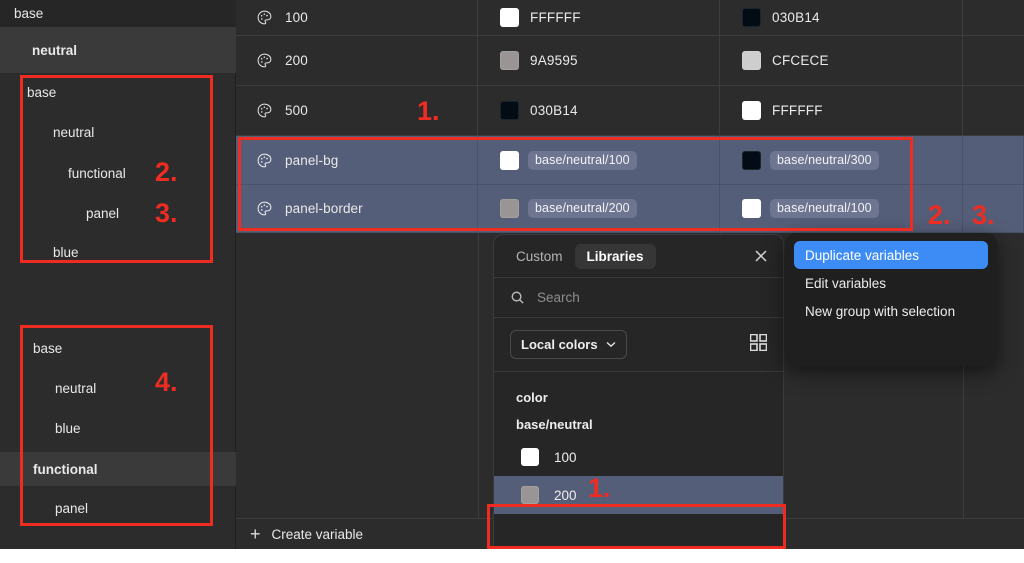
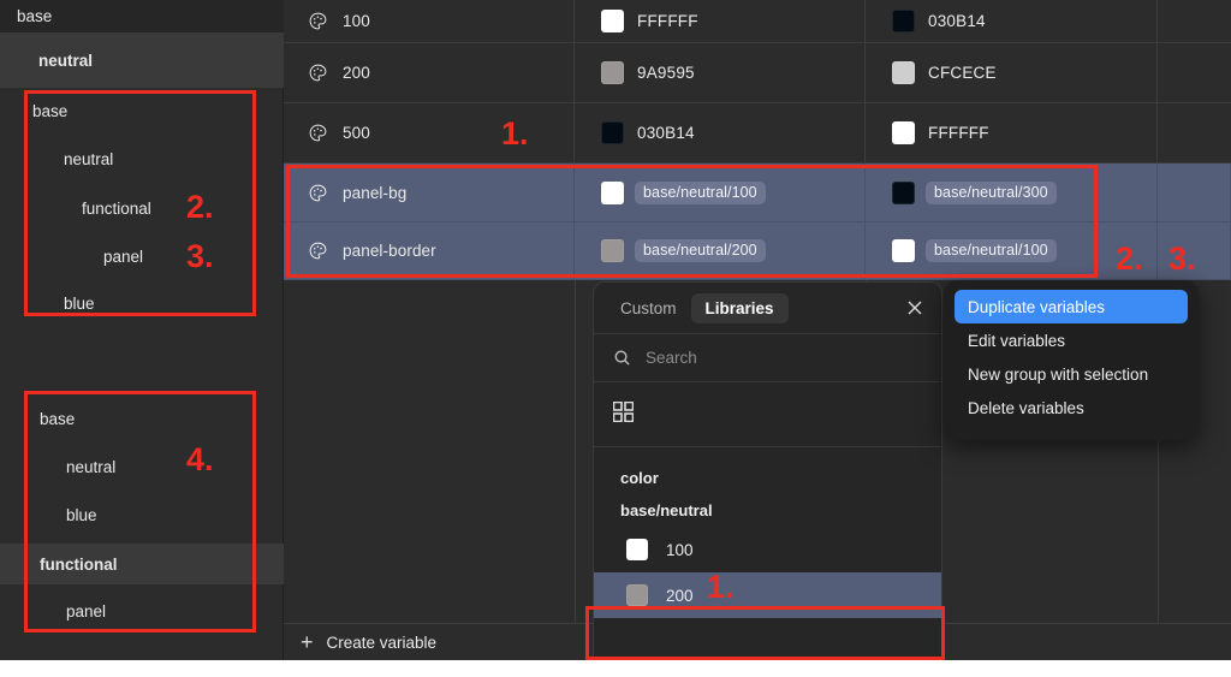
  base
  neutral
  base
  neutral
  functional
  panel
  blue
  base
  neutral
  blue
  functional
  panel
  100
  FFFFFF
  030B14
  200
  9A9595
  CFCECE
  500
  030B14
  FFFFFF
  panel-bg
  base/neutral/100
  base/neutral/300
  panel-border
  base/neutral/200
  base/neutral/100
  +
  Create variable
  Custom
  Libraries
  Search
- Local colors
  color
  base/neutral
  100
  200
  Duplicate variables
  Edit variables
  New group with selection
+ Delete variables
  1.
  2.
  3.
  4.
  2.
  3.
  1.
